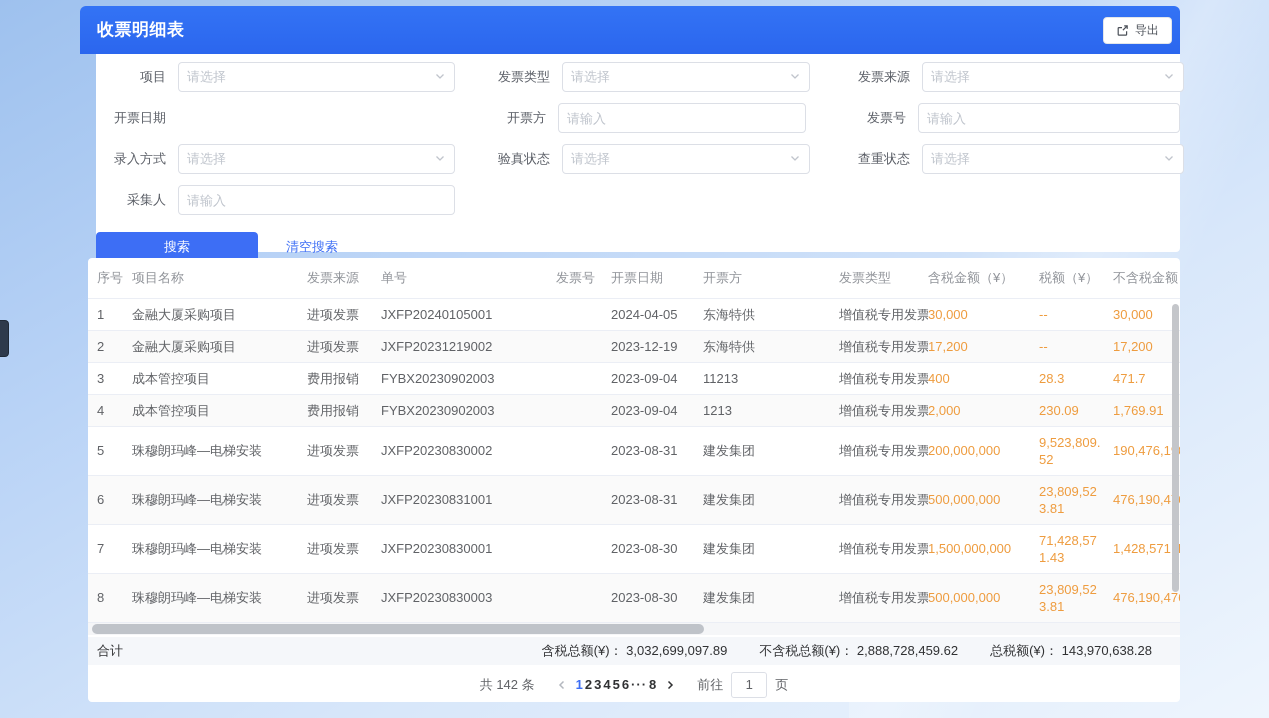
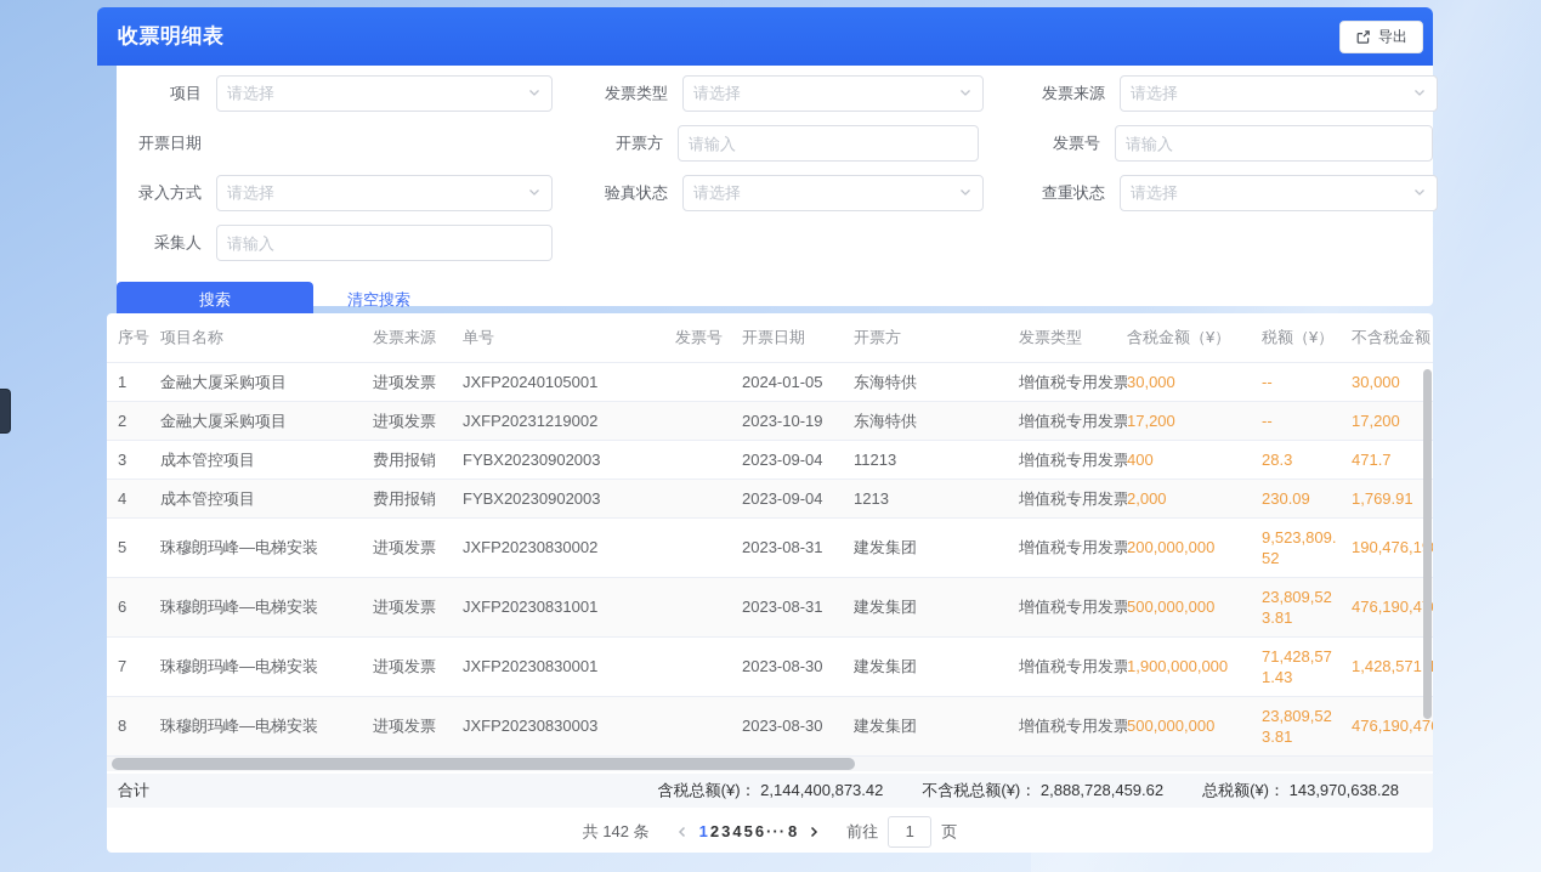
  收票明细表
  导出
  项目
  请选择
  发票类型
  请选择
  发票来源
  请选择
  开票日期
  开票方
  请输入
  发票号
  请输入
  录入方式
  请选择
  验真状态
  请选择
  查重状态
  请选择
  采集人
  请输入
  搜索
  清空搜索
  序号	项目名称	发票来源	单号	发票号	开票日期	开票方	发票类型	含税金额（¥）	税额（¥）	不含税金额
- 1	金融大厦采购项目	进项发票	JXFP20240105001		2024-04-05	东海特供	增值税专用发票	30,000	--	30,000
+ 1	金融大厦采购项目	进项发票	JXFP20240105001		2024-01-05	东海特供	增值税专用发票	30,000	--	30,000
- 2	金融大厦采购项目	进项发票	JXFP20231219002		2023-12-19	东海特供	增值税专用发票	17,200	--	17,200
+ 2	金融大厦采购项目	进项发票	JXFP20231219002		2023-10-19	东海特供	增值税专用发票	17,200	--	17,200
  3	成本管控项目	费用报销	FYBX20230902003		2023-09-04	11213	增值税专用发票	400	28.3	471.7
  4	成本管控项目	费用报销	FYBX20230902003		2023-09-04	1213	增值税专用发票	2,000	230.09	1,769.91
  5	珠穆朗玛峰—电梯安装	进项发票	JXFP20230830002		2023-08-31	建发集团	增值税专用发票	200,000,000	9,523,809.52	190,476,1
  6	珠穆朗玛峰—电梯安装	进项发票	JXFP20230831001		2023-08-31	建发集团	增值税专用发票	500,000,000	23,809,523.81	476,190,4
- 7	珠穆朗玛峰—电梯安装	进项发票	JXFP20230830001		2023-08-30	建发集团	增值税专用发票	1,500,000,000	71,428,571.43	1,428,571
+ 7	珠穆朗玛峰—电梯安装	进项发票	JXFP20230830001		2023-08-30	建发集团	增值税专用发票	1,900,000,000	71,428,571.43	1,428,571
  8	珠穆朗玛峰—电梯安装	进项发票	JXFP20230830003		2023-08-30	建发集团	增值税专用发票	500,000,000	23,809,523.81	476,190,47
  合计
- 含税总额(¥)： 3,032,699,097.89
+ 含税总额(¥)： 2,144,400,873.42
  不含税总额(¥)： 2,888,728,459.62
  总税额(¥)： 143,970,638.28
  共 142 条
  1 2 3 4 5 6 ··· 8
  前往
  1
  页
